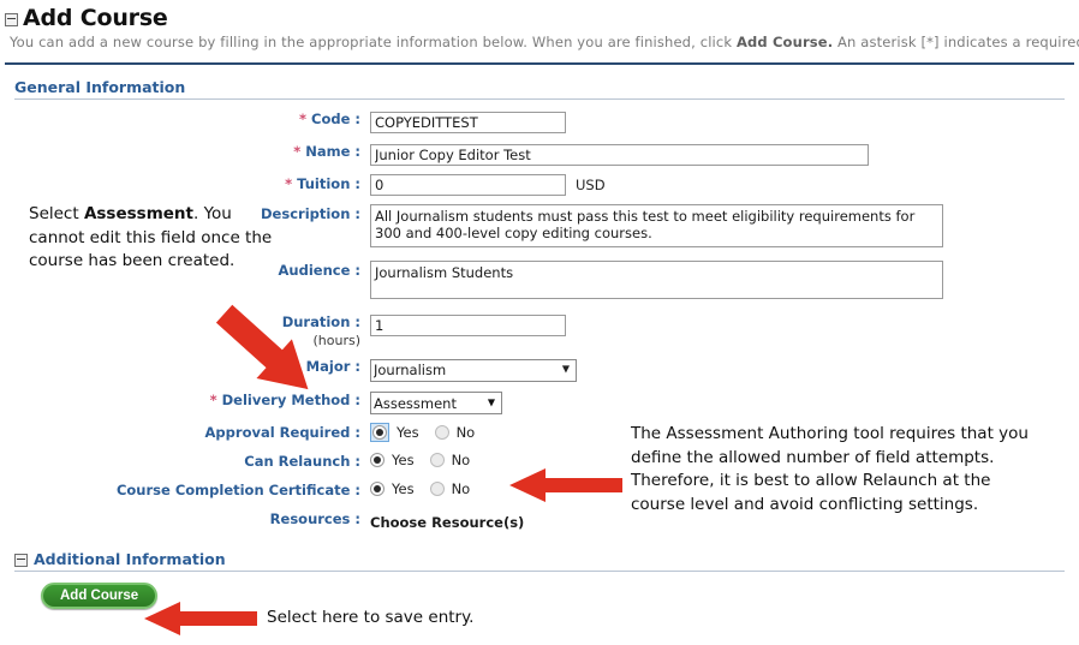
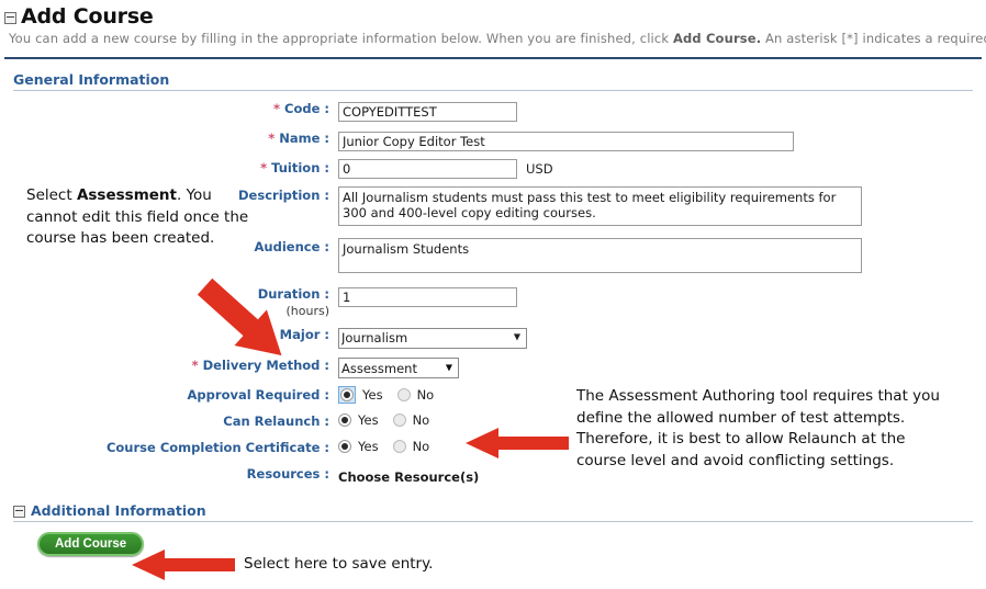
  Add Course
  You can add a new course by filling in the appropriate information below. When you are finished, click Add Course. An asterisk [*] indicates a require
  General Information
  * Code :
  COPYEDITTEST
  * Name :
  Junior Copy Editor Test
  * Tuition :
  0
  USD
  Description :
  Audience :
  Journalism Students
  Duration :
  (hours)
  1
  Major :
  Journalism
  ▼
  * Delivery Method :
  Assessment
  ▼
  Approval Required :
  Yes
  No
  Can Relaunch :
  Yes
  No
  Course Completion Certificate :
  Yes
  No
  Resources :
  Choose Resource(s)
  Additional Information
  Add Course
  Select Assessment. You cannot edit this field once the course has been created.
- The Assessment Authoring tool requires that you define the allowed number of field attempts. Therefore, it is best to allow Relaunch at the course level and avoid conflicting settings.
+ The Assessment Authoring tool requires that you define the allowed number of test attempts. Therefore, it is best to allow Relaunch at the course level and avoid conflicting settings.
  Select here to save entry.
